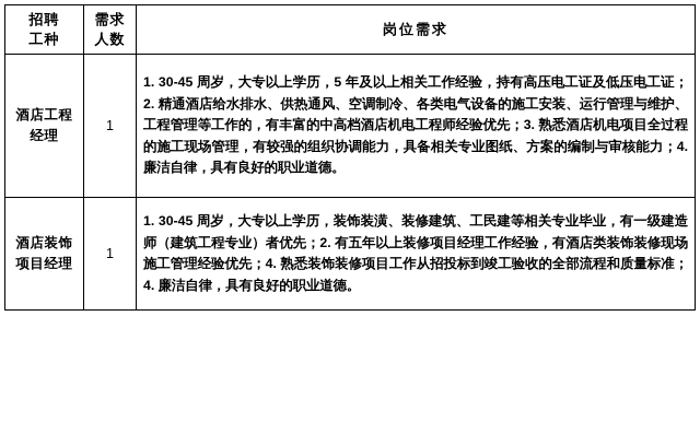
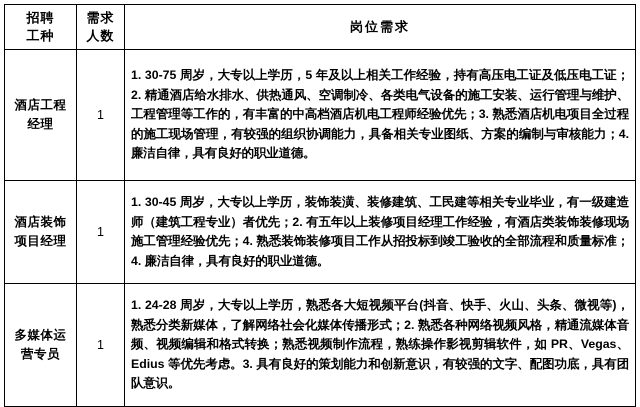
  招聘 工种	需求 人数	岗位需求
- 酒店工程 经理	1	1. 30-45 周岁，大专以上学历，5 年及以上相关工作经验，持有高压电工证及低压电工证；2. 精通酒店给水排水、供热通风、空调制冷、各类电气设备的施工安装、运行管理与维护、工程管理等工作的，有丰富的中高档酒店机电工程师经验优先；3. 熟悉酒店机电项目全过程的施工现场管理，有较强的组织协调能力，具备相关专业图纸、方案的编制与审核能力；4. 廉洁自律，具有良好的职业道德。
+ 酒店工程 经理	1	1. 30-75 周岁，大专以上学历，5 年及以上相关工作经验，持有高压电工证及低压电工证；2. 精通酒店给水排水、供热通风、空调制冷、各类电气设备的施工安装、运行管理与维护、工程管理等工作的，有丰富的中高档酒店机电工程师经验优先；3. 熟悉酒店机电项目全过程的施工现场管理，有较强的组织协调能力，具备相关专业图纸、方案的编制与审核能力；4. 廉洁自律，具有良好的职业道德。
  酒店装饰 项目经理	1	1. 30-45 周岁，大专以上学历，装饰装潢、装修建筑、工民建等相关专业毕业，有一级建造师（建筑工程专业）者优先；2. 有五年以上装修项目经理工作经验，有酒店类装饰装修现场施工管理经验优先；4. 熟悉装饰装修项目工作从招投标到竣工验收的全部流程和质量标准；4. 廉洁自律，具有良好的职业道德。
+ 多媒体运 营专员	1	1. 24-28 周岁，大专以上学历，熟悉各大短视频平台(抖音、快手、火山、头条、微视等)，熟悉分类新媒体，了解网络社会化媒体传播形式；2. 熟悉各种网络视频风格，精通流媒体音频、视频编辑和格式转换；熟悉视频制作流程，熟练操作影视剪辑软件，如 PR、Vegas、Edius 等优先考虑。3. 具有良好的策划能力和创新意识，有较强的文字、配图功底，具有团队意识。
